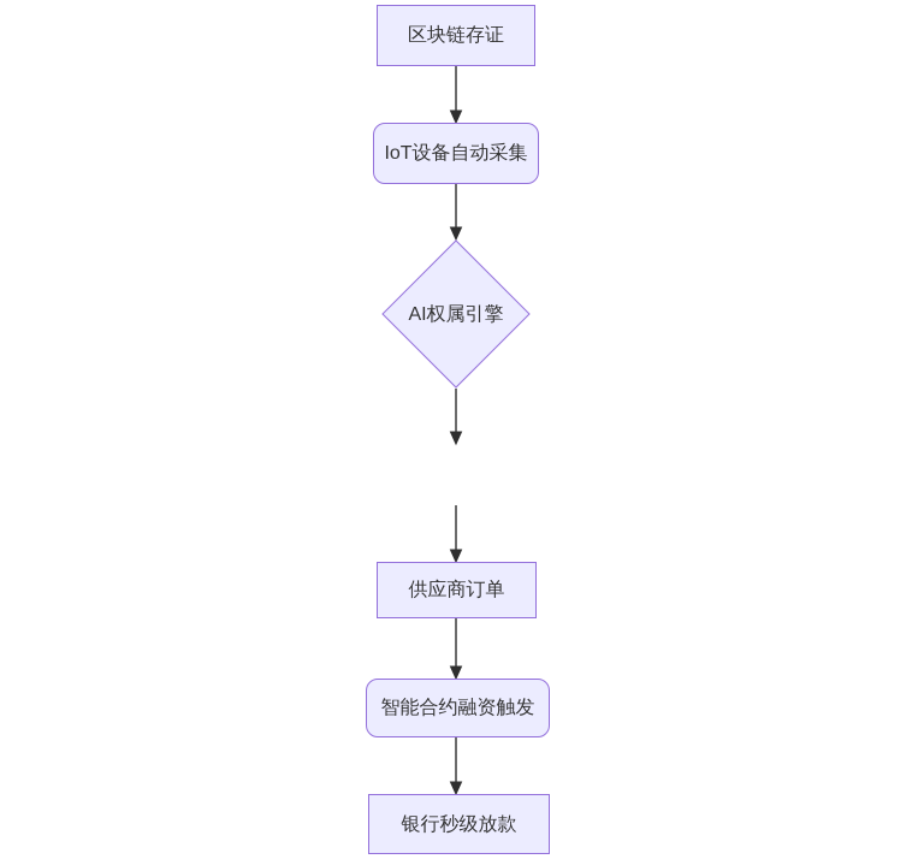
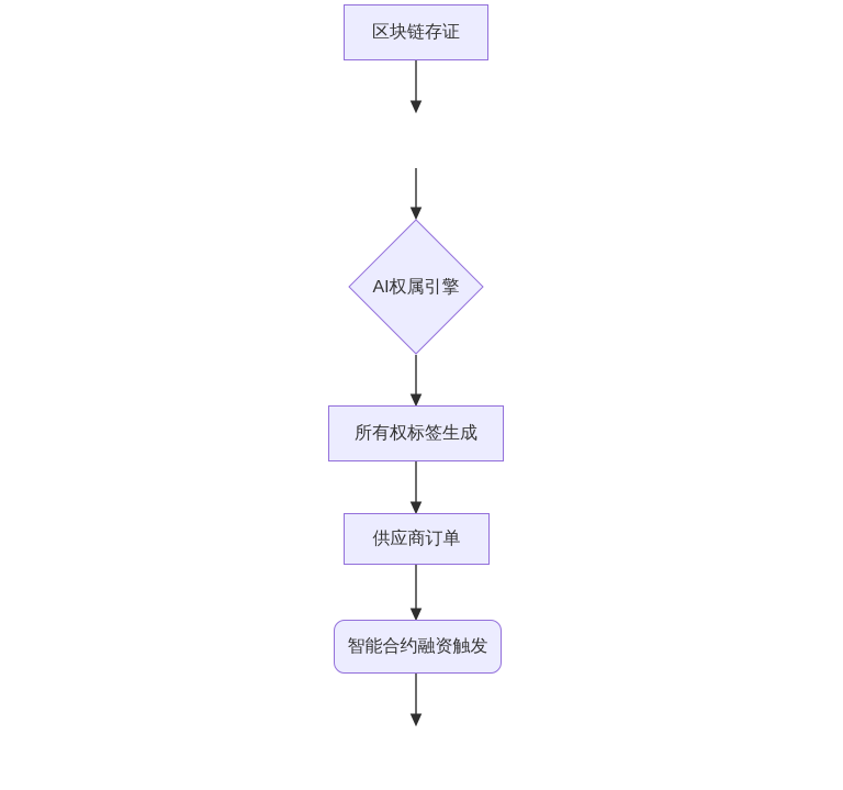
  区块链存证
- IoT设备自动采集
  AI权属引擎
+ 所有权标签生成
  供应商订单
  智能合约融资触发
- 银行秒级放款
